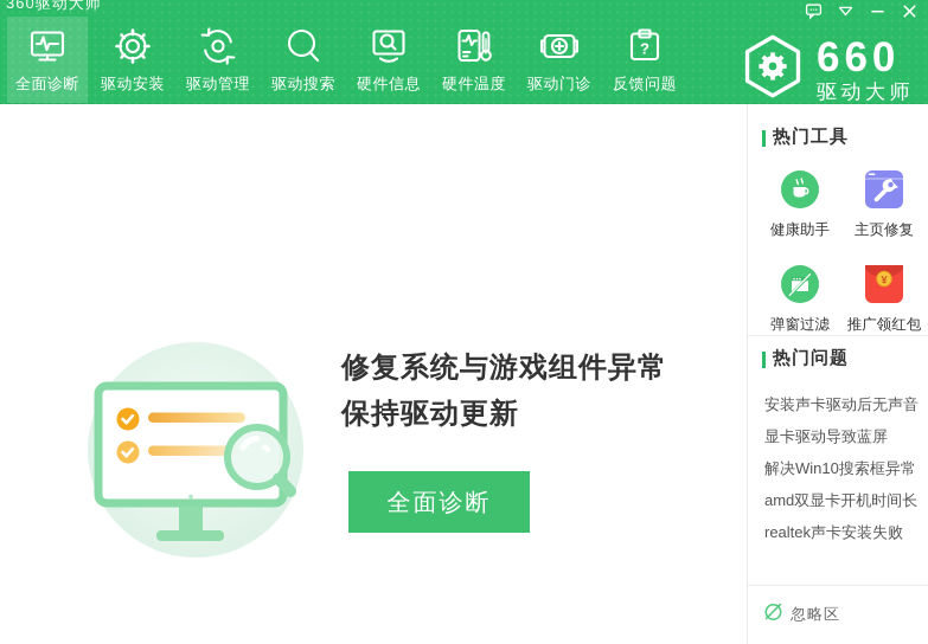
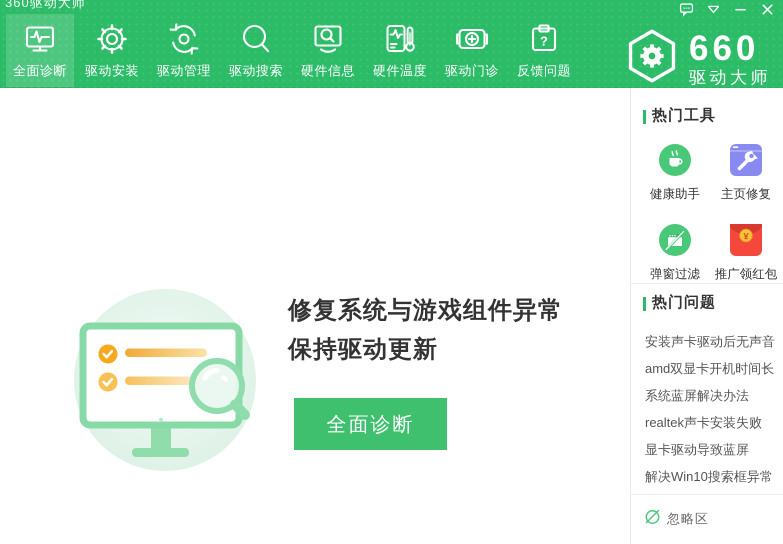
  360驱动大师
  全面诊断
  驱动安装
  驱动管理
  驱动搜索
  硬件信息
  硬件温度
  驱动门诊
  ?
  反馈问题
  660
  驱动大师
  修复系统与游戏组件异常
  保持驱动更新
  全面诊断
  热门工具
  健康助手
  主页修复
  弹窗过滤
  ¥
  推广领红包
  热门问题
  安装声卡驱动后无声音
- 显卡驱动导致蓝屏
+ amd双显卡开机时间长
+ 系统蓝屏解决办法
- 解决Win10搜索框异常
+ realtek声卡安装失败
- amd双显卡开机时间长
+ 显卡驱动导致蓝屏
- realtek声卡安装失败
+ 解决Win10搜索框异常
  忽略区
